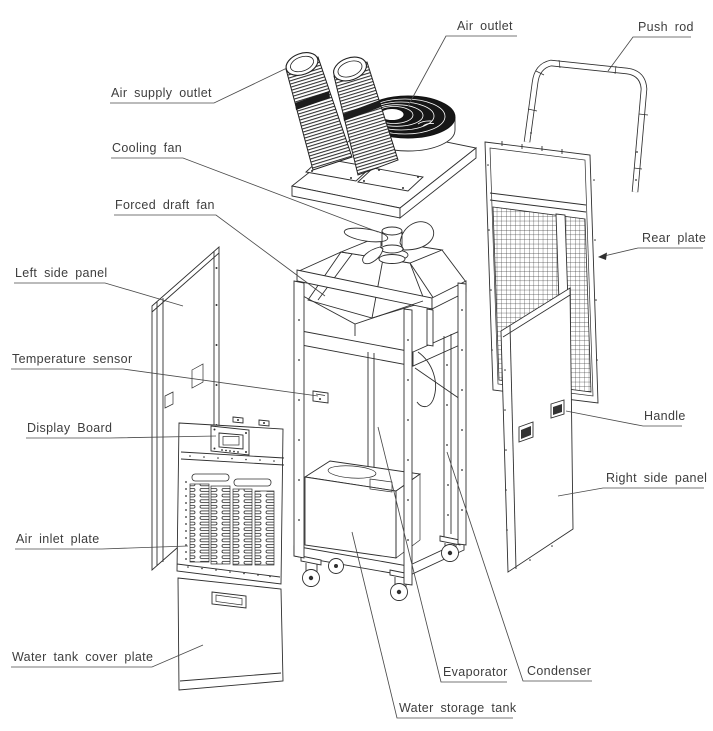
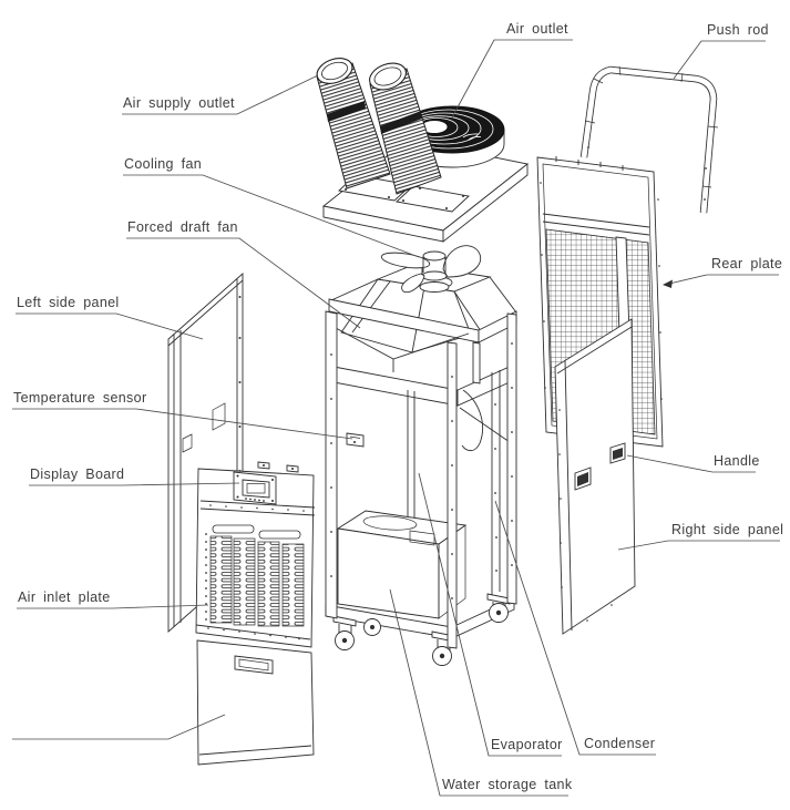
  Air supply outlet
  Air outlet
  Push rod
  Cooling fan
  Forced draft fan
  Rear plate
  Left side panel
  Temperature sensor
  Display Board
  Handle
  Air inlet plate
  Right side panel
- Water tank cover plate
  Evaporator
  Condenser
  Water storage tank
